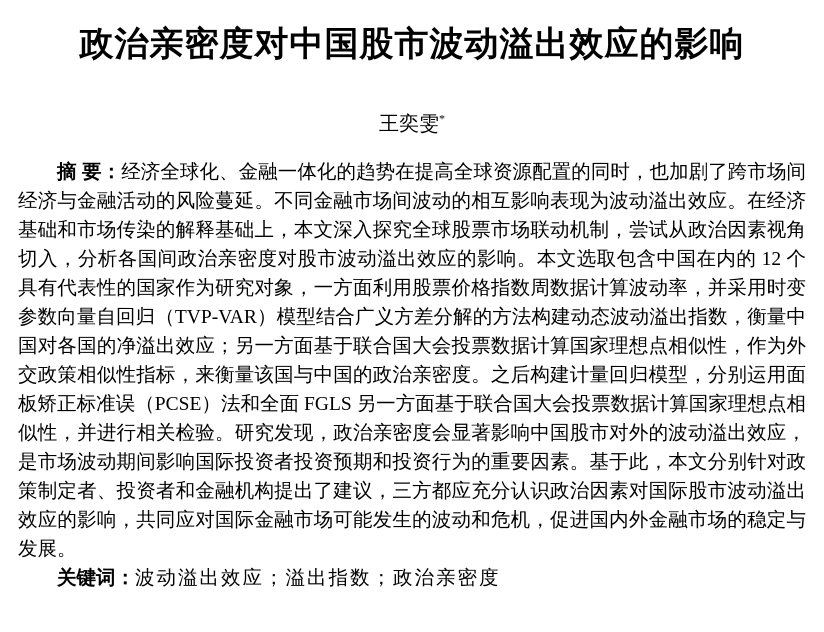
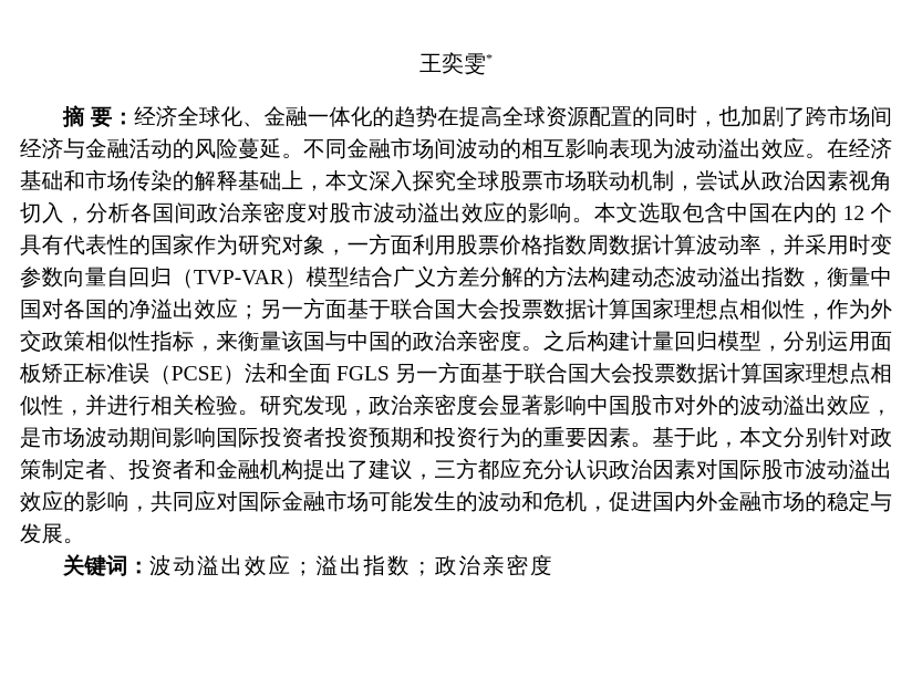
- 政治亲密度对中国股市波动溢出效应的影响
  王奕雯*
  摘 要：经济全球化、金融一体化的趋势在提高全球资源配置的同时，也加剧了跨市场间经济与金融活动的风险蔓延。不同金融市场间波动的相互影响表现为波动溢出效应。在经济基础和市场传染的解释基础上，本文深入探究全球股票市场联动机制，尝试从政治因素视角切入，分析各国间政治亲密度对股市波动溢出效应的影响。本文选取包含中国在内的 12 个具有代表性的国家作为研究对象，一方面利用股票价格指数周数据计算波动率，并采用时变参数向量自回归（TVP-VAR）模型结合广义方差分解的方法构建动态波动溢出指数，衡量中国对各国的净溢出效应；另一方面基于联合国大会投票数据计算国家理想点相似性，作为外交政策相似性指标，来衡量该国与中国的政治亲密度。之后构建计量回归模型，分别运用面板矫正标准误（PCSE）法和全面 FGLS 另一方面基于联合国大会投票数据计算国家理想点相似性，并进行相关检验。研究发现，政治亲密度会显著影响中国股市对外的波动溢出效应，是市场波动期间影响国际投资者投资预期和投资行为的重要因素。基于此，本文分别针对政策制定者、投资者和金融机构提出了建议，三方都应充分认识政治因素对国际股市波动溢出效应的影响，共同应对国际金融市场可能发生的波动和危机，促进国内外金融市场的稳定与发展。
  关键词：波动溢出效应；溢出指数；政治亲密度
